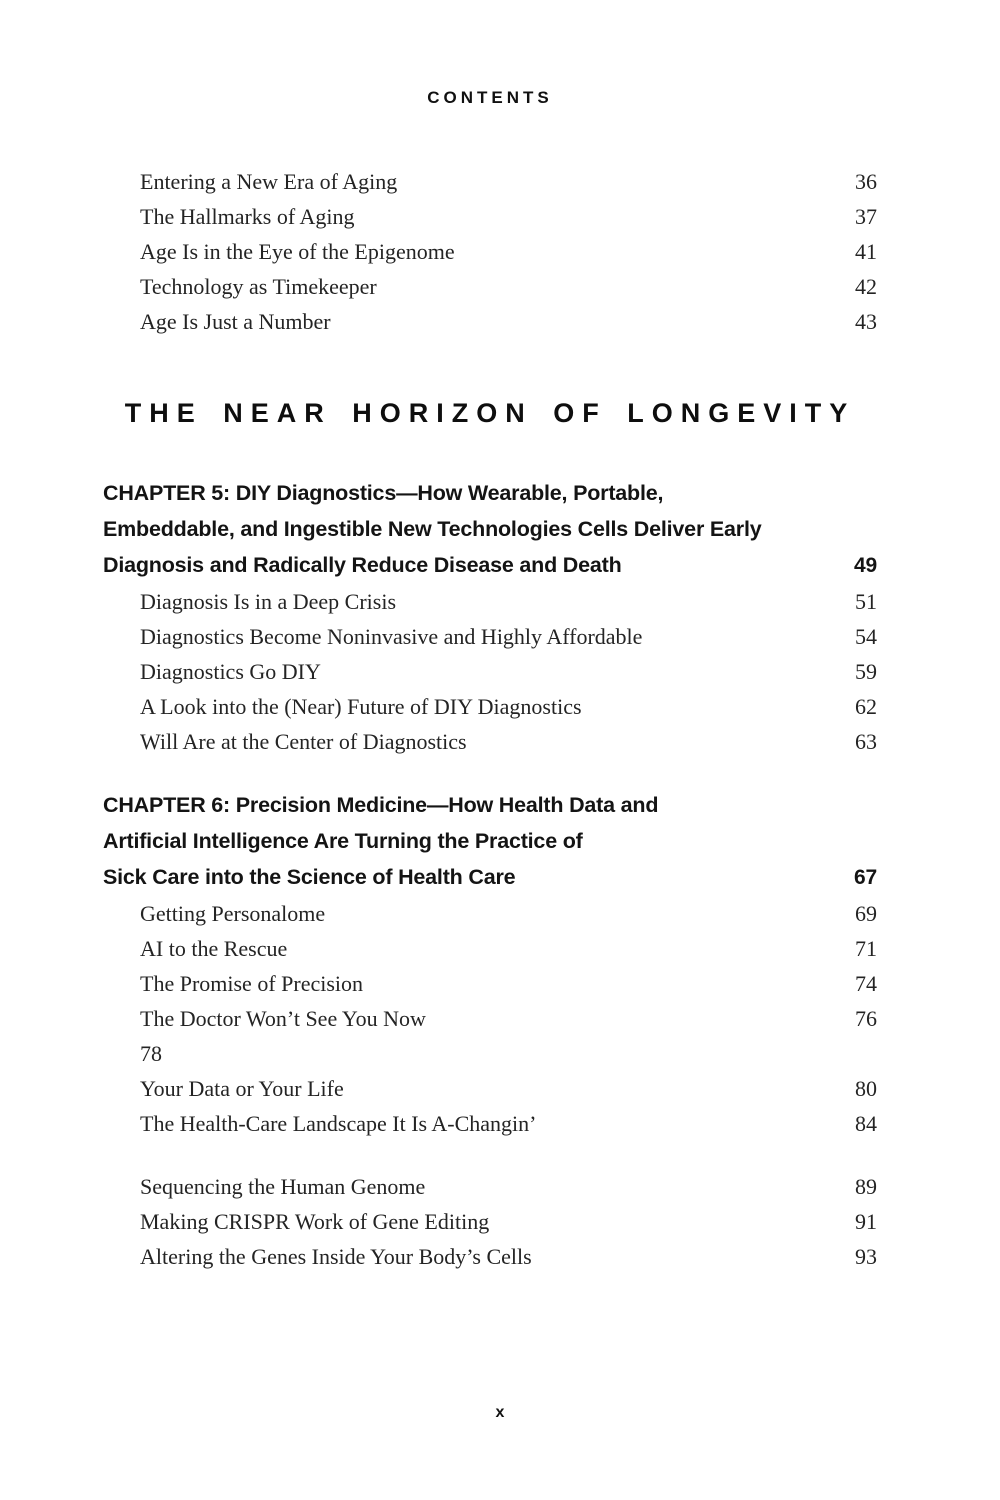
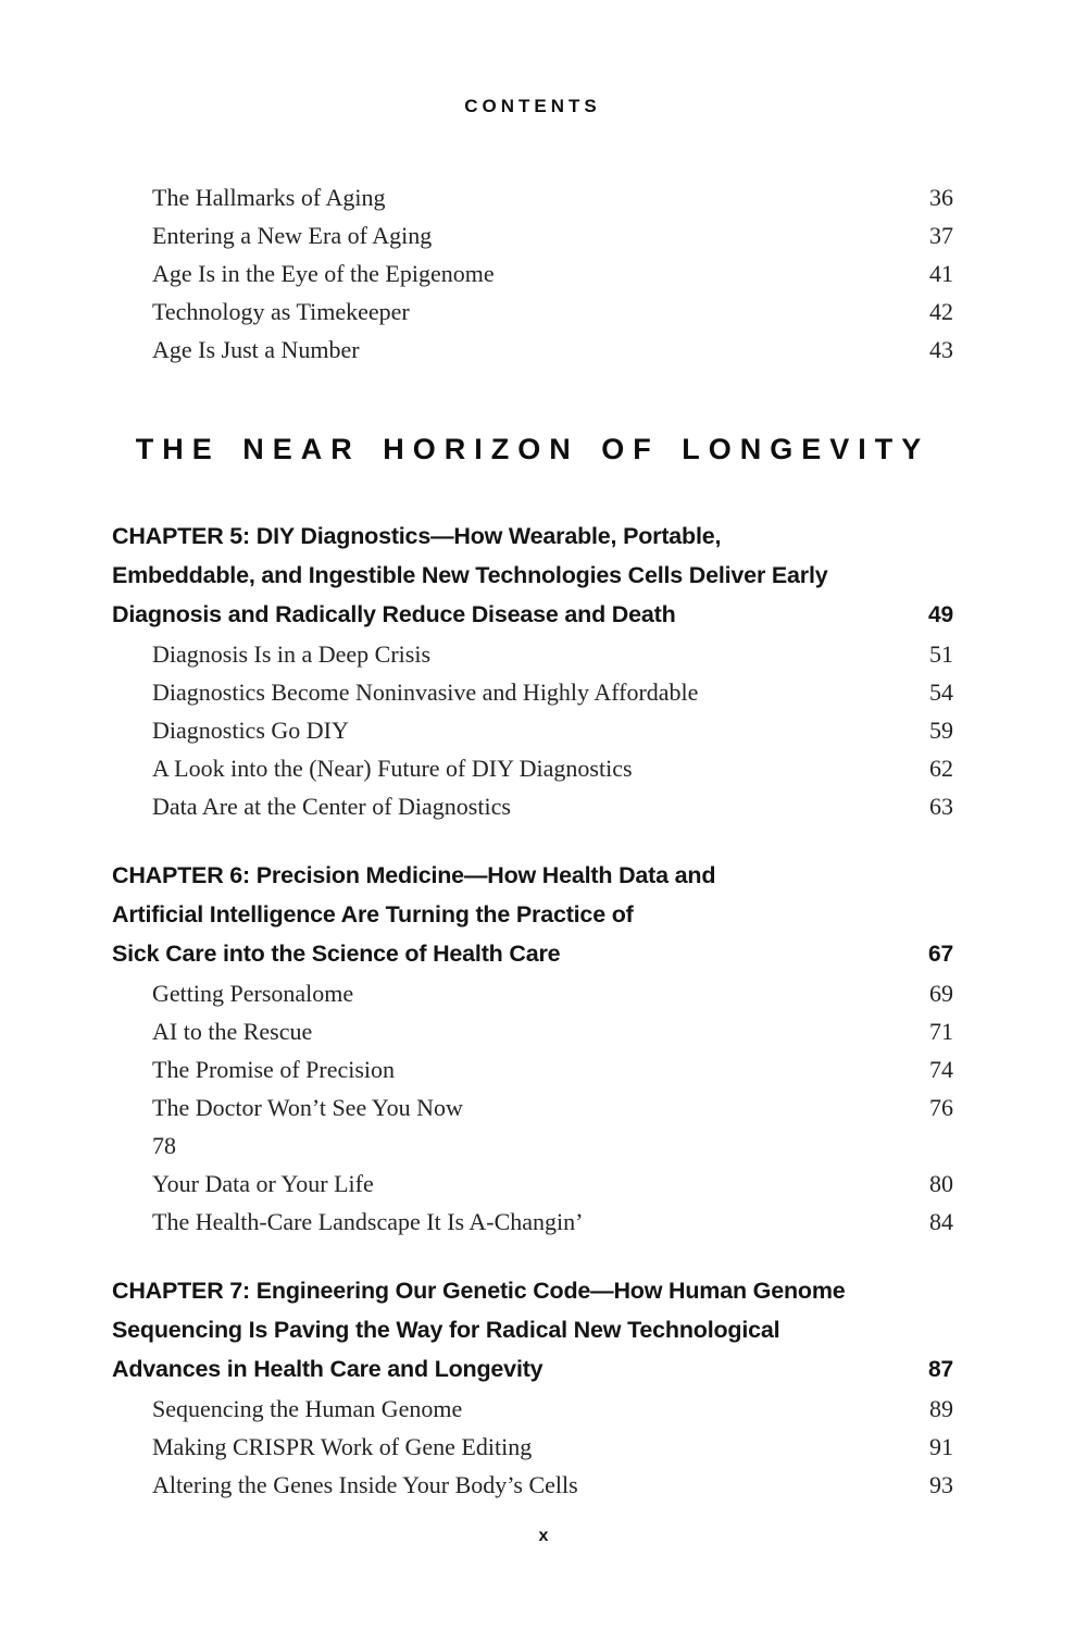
  CONTENTS
- Entering a New Era of Aging
+ The Hallmarks of Aging
  36
- The Hallmarks of Aging
+ Entering a New Era of Aging
  37
  Age Is in the Eye of the Epigenome
  41
  Technology as Timekeeper
  42
  Age Is Just a Number
  43
  THE NEAR HORIZON OF LONGEVITY
  CHAPTER 5: DIY Diagnostics—How Wearable, Portable,
  Embeddable, and Ingestible New Technologies Cells Deliver Early
  Diagnosis and Radically Reduce Disease and Death
  49
  Diagnosis Is in a Deep Crisis
  51
  Diagnostics Become Noninvasive and Highly Affordable
  54
  Diagnostics Go DIY
  59
  A Look into the (Near) Future of DIY Diagnostics
  62
- Will Are at the Center of Diagnostics
+ Data Are at the Center of Diagnostics
  63
  CHAPTER 6: Precision Medicine—How Health Data and
  Artificial Intelligence Are Turning the Practice of
  Sick Care into the Science of Health Care
  67
  Getting Personalome
  69
  AI to the Rescue
  71
  The Promise of Precision
  74
  The Doctor Won’t See You Now
  76
  78
  Your Data or Your Life
  80
  The Health-Care Landscape It Is A-Changin’
  84
+ CHAPTER 7: Engineering Our Genetic Code—How Human Genome
+ Sequencing Is Paving the Way for Radical New Technological
+ Advances in Health Care and Longevity
+ 87
  Sequencing the Human Genome
  89
  Making CRISPR Work of Gene Editing
  91
  Altering the Genes Inside Your Body’s Cells
  93
  x
